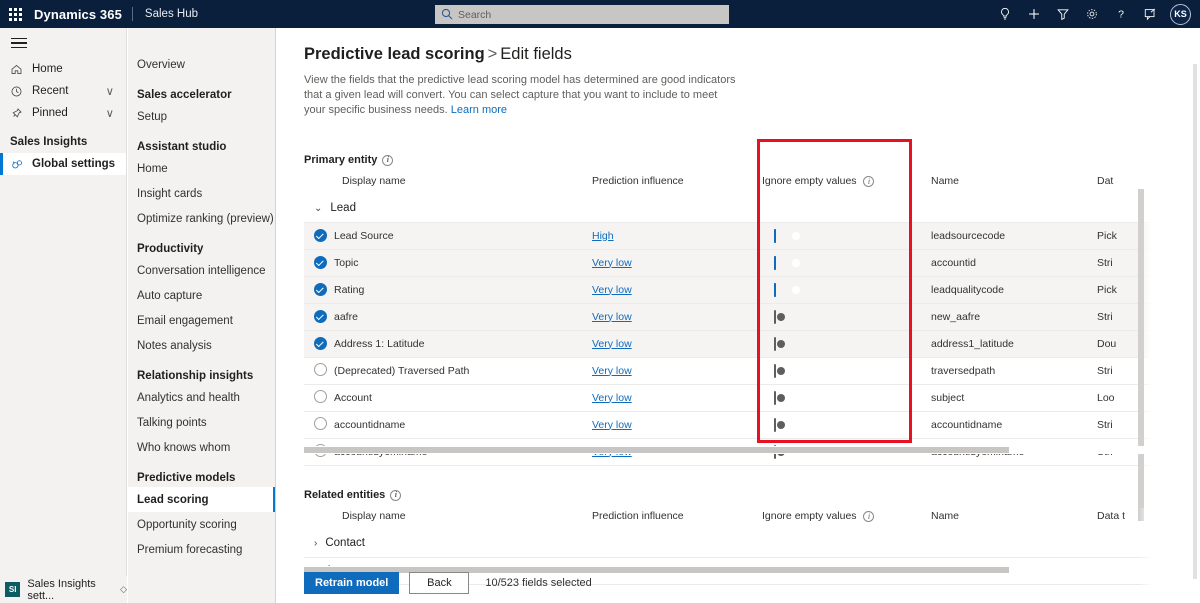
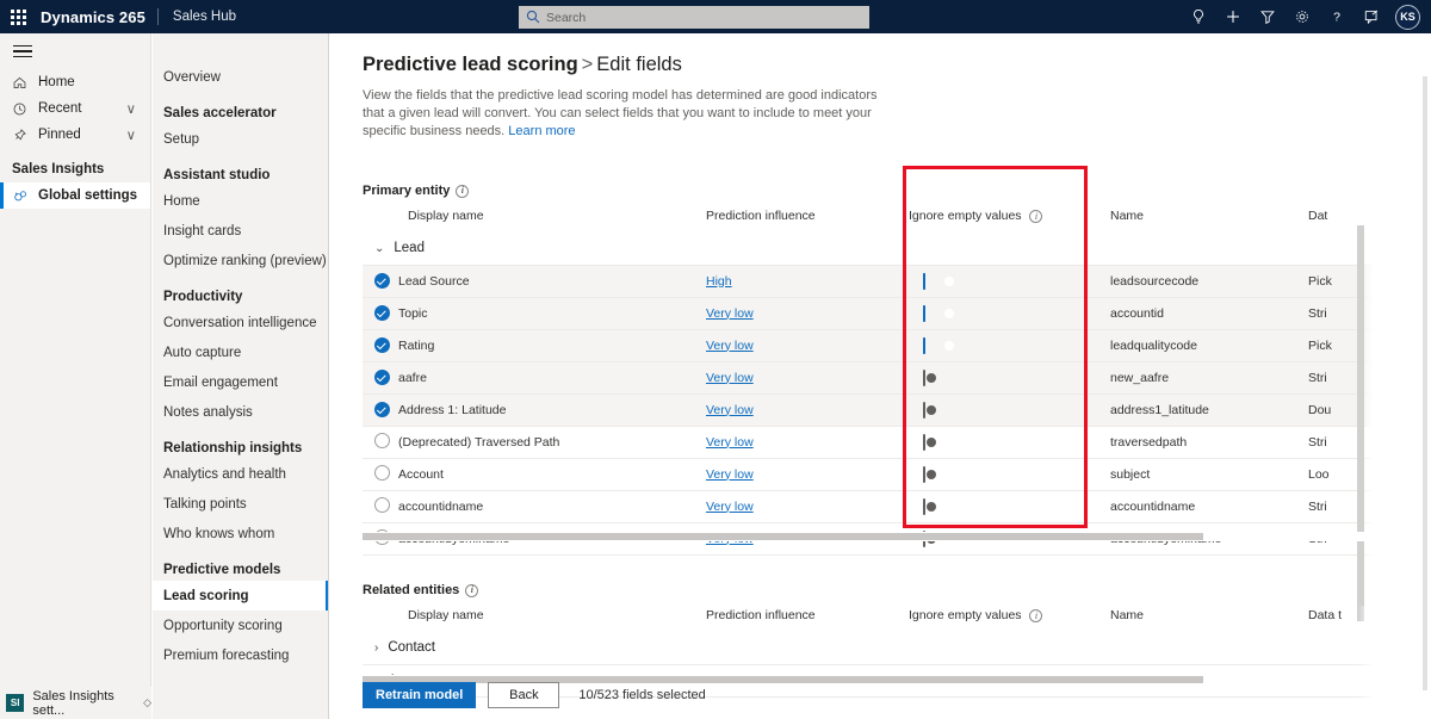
- Dynamics 365
+ Dynamics 265
  Sales Hub
  Search
  ?
  KS
  Home
  Recent
  ∨
  Pinned
  ∨
  Sales Insights
  Global settings
  SI
  Sales Insights sett...
  ◇
  Overview
  Sales accelerator
  Setup
  Assistant studio
  Home
  Insight cards
  Optimize ranking (preview)
  Productivity
  Conversation intelligence
  Auto capture
  Email engagement
  Notes analysis
  Relationship insights
  Analytics and health
  Talking points
  Who knows whom
  Predictive models
  Lead scoring
  Opportunity scoring
  Premium forecasting
  Predictive lead scoring > Edit fields
- View the fields that the predictive lead scoring model has determined are good indicators that a given lead will convert. You can select capture that you want to include to meet your specific business needs. Learn more
+ View the fields that the predictive lead scoring model has determined are good indicators that a given lead will convert. You can select fields that you want to include to meet your specific business needs. Learn more
  Primary entity
  i
  	Display name	Prediction influence	Ignore empty values i	Name	Dat
  ⌄ Lead
  	Lead Source	High		leadsourcecode	Pick
  	Topic	Very low		accountid	Stri
  	Rating	Very low		leadqualitycode	Pick
  	aafre	Very low		new_aafre	Stri
  	Address 1: Latitude	Very low		address1_latitude	Dou
  	(Deprecated) Traversed Path	Very low		traversedpath	Stri
  	Account	Very low		subject	Loo
  	accountidname	Very low		accountidname	Stri
  Related entities
  i
  	Display name	Prediction influence	Ignore empty values i	Name	Data t
  › Contact
  Retrain model
  Back
  10/523 fields selected
